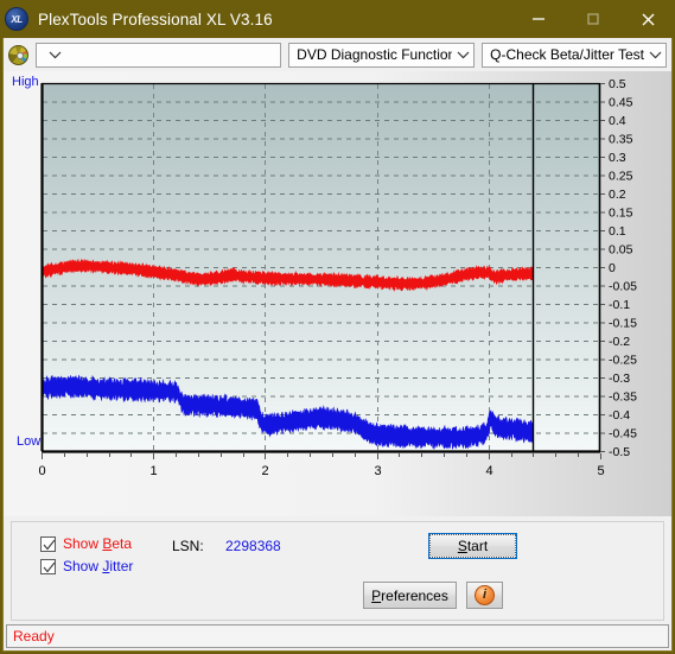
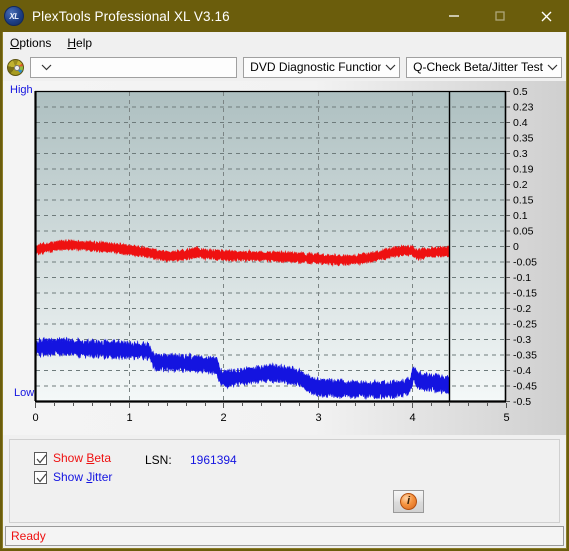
  XL
  PlexTools Professional XL V3.16
+ Options
+ Help
  DVD Diagnostic Function
  Q-Check Beta/Jitter Test
  High
  Low
  0.5
- 0.45
+ 0.23
  0.4
  0.35
  0.3
- 0.25
+ 0.19
  0.2
  0.15
  0.1
  0.05
  0
  -0.05
  -0.1
  -0.15
  -0.2
  -0.25
  -0.3
  -0.35
  -0.4
  -0.45
  -0.5
  0
  1
  2
  3
  4
  5
  Show Beta
  Show Jitter
  LSN:
- 2298368
+ 1961394
- Start
- Preferences
  i
  Ready
